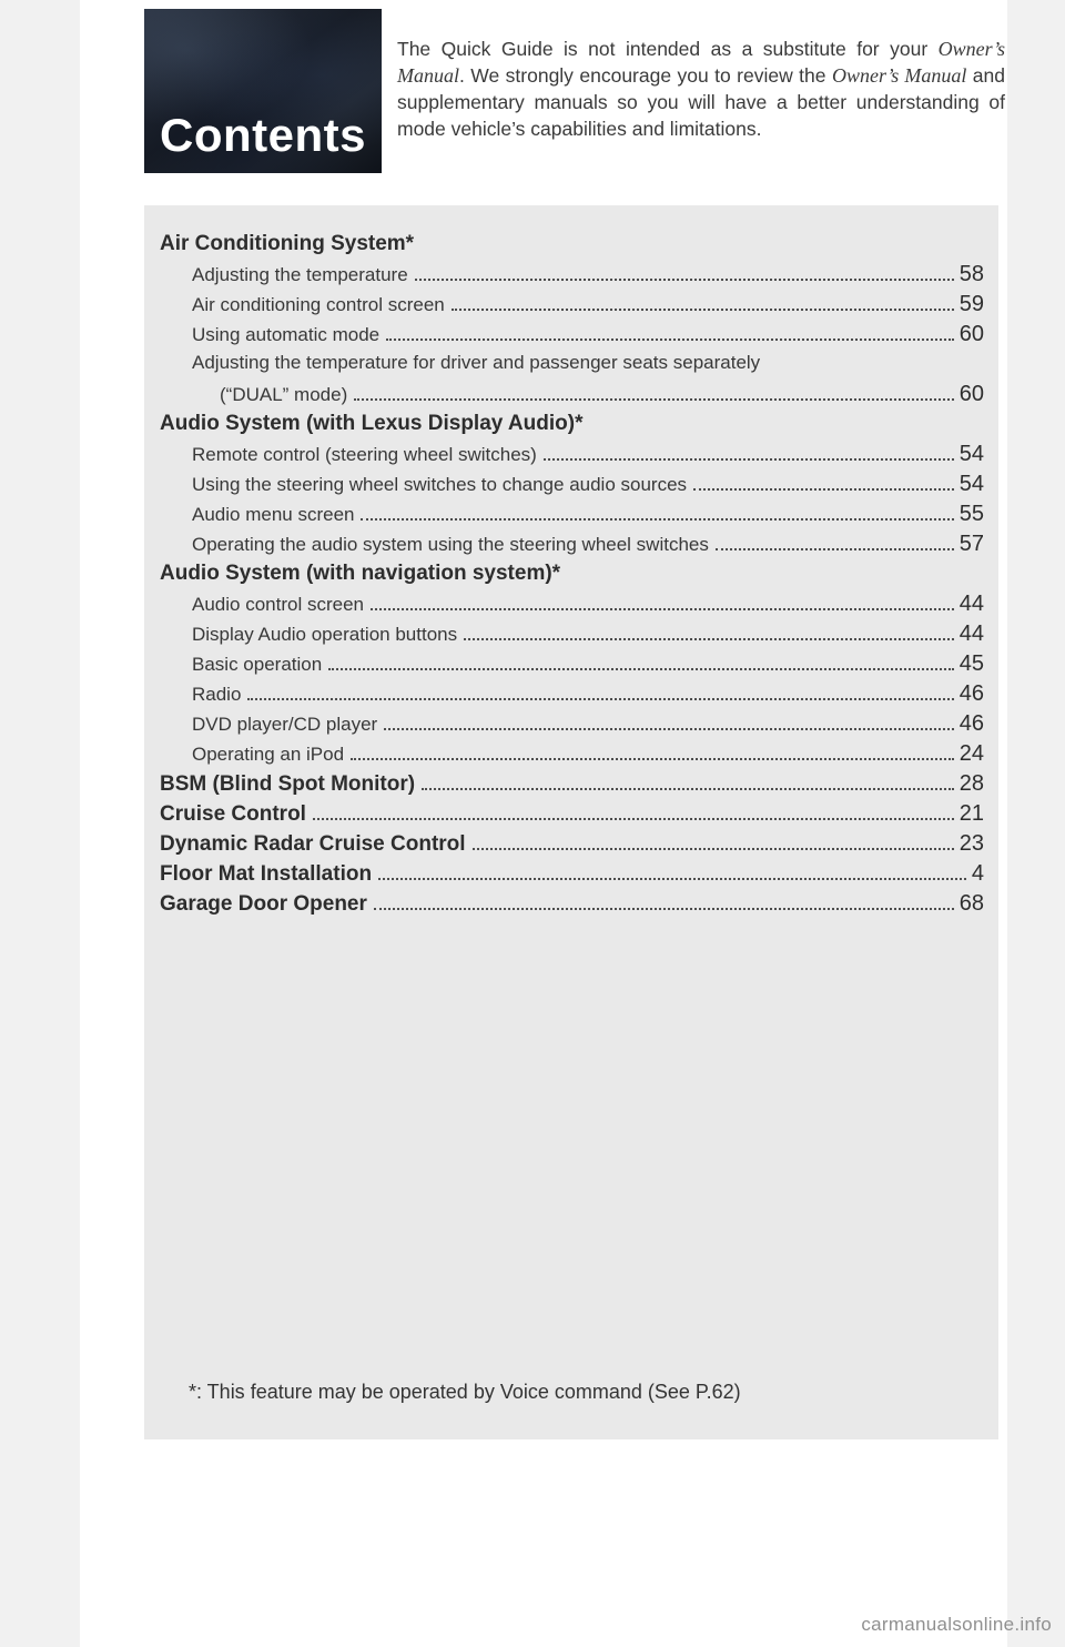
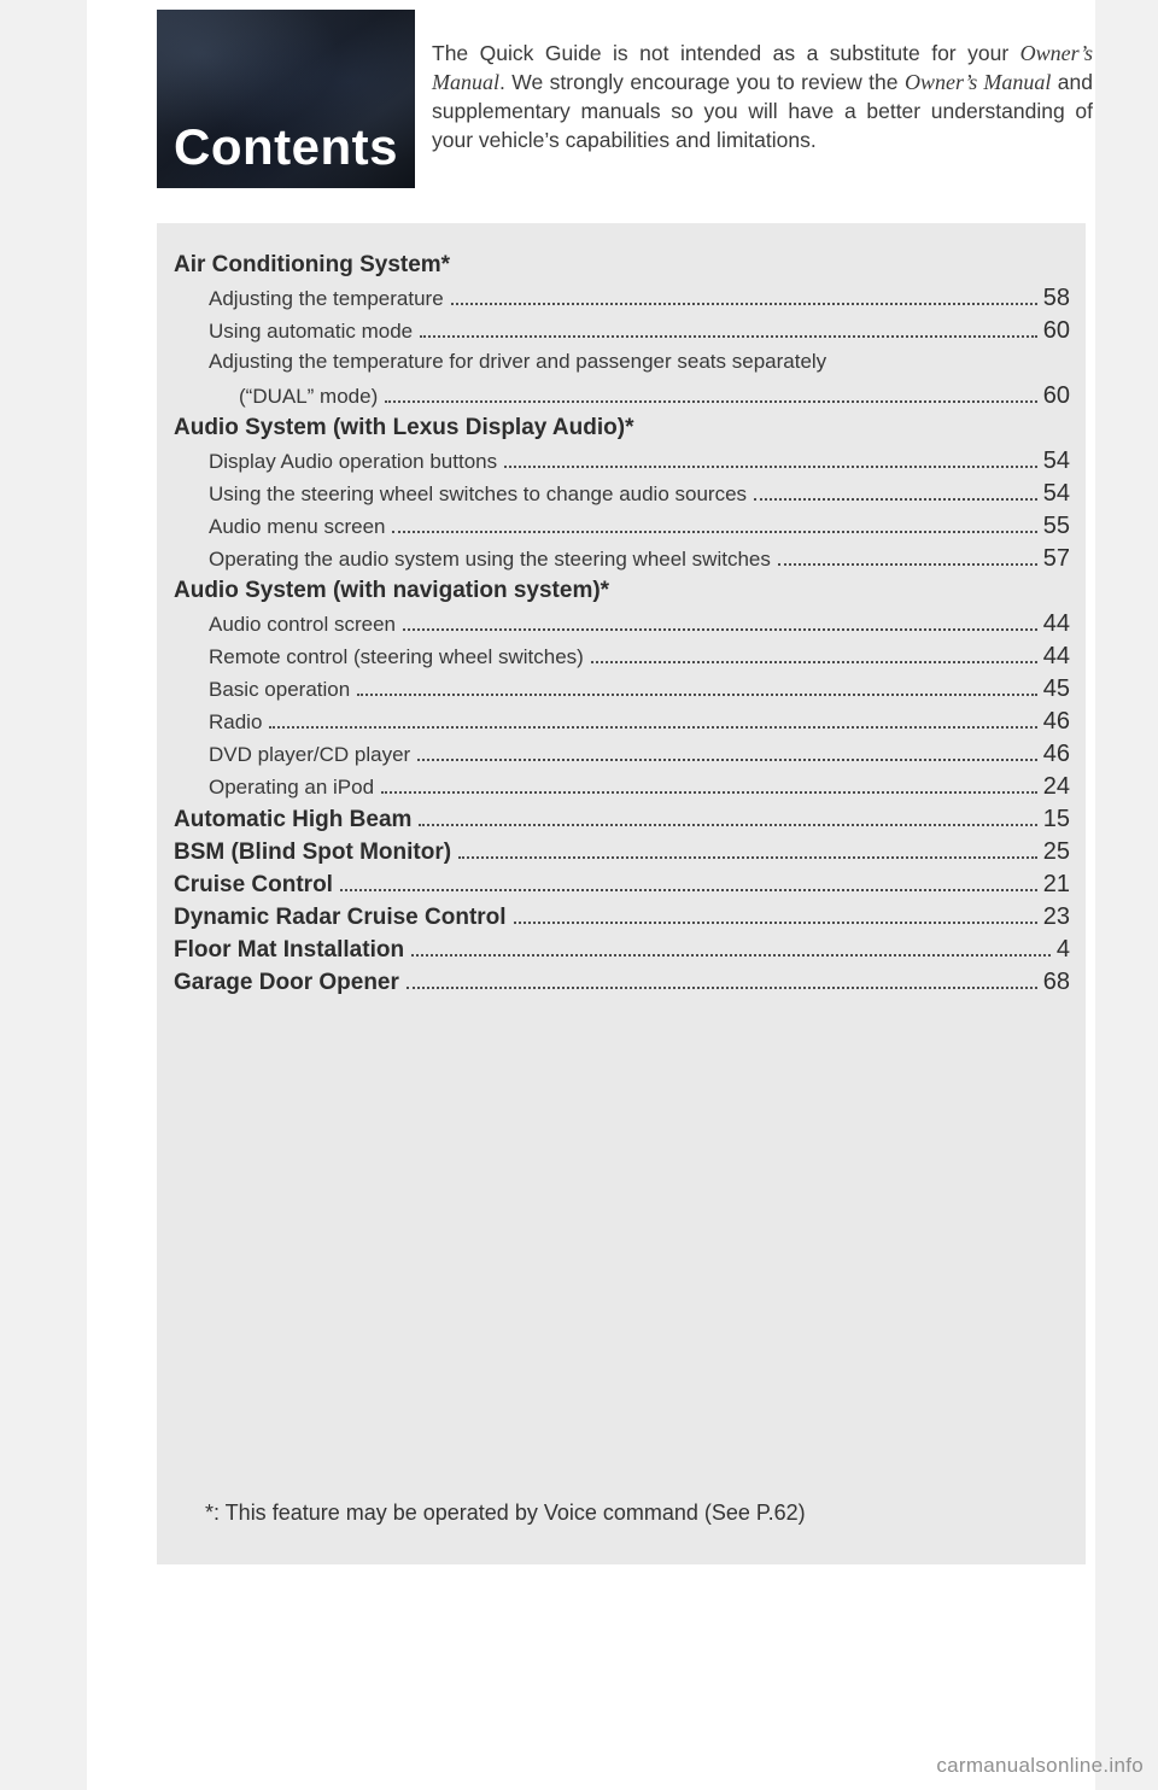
  Contents
- The Quick Guide is not intended as a substitute for your Owner’s Manual. We strongly encourage you to review the Owner’s Manual and supplementary manuals so you will have a better understanding of mode vehicle’s capabilities and limitations.
+ The Quick Guide is not intended as a substitute for your Owner’s Manual. We strongly encourage you to review the Owner’s Manual and supplementary manuals so you will have a better understanding of your vehicle’s capabilities and limitations.
  Air Conditioning System*
  Adjusting the temperature
  58
- Air conditioning control screen
- 59
  Using automatic mode
  60
  Adjusting the temperature for driver and passenger seats separately
  (“DUAL” mode)
  60
  Audio System (with Lexus Display Audio)*
- Remote control (steering wheel switches)
+ Display Audio operation buttons
  54
  Using the steering wheel switches to change audio sources
  54
  Audio menu screen
  55
  Operating the audio system using the steering wheel switches
  57
  Audio System (with navigation system)*
  Audio control screen
  44
- Display Audio operation buttons
+ Remote control (steering wheel switches)
  44
  Basic operation
  45
  Radio
  46
  DVD player/CD player
  46
  Operating an iPod
  24
+ Automatic High Beam
+ 15
  BSM (Blind Spot Monitor)
- 28
+ 25
  Cruise Control
  21
  Dynamic Radar Cruise Control
  23
  Floor Mat Installation
  4
  Garage Door Opener
  68
  *: This feature may be operated by Voice command (See P.62)
  carmanualsonline.info
